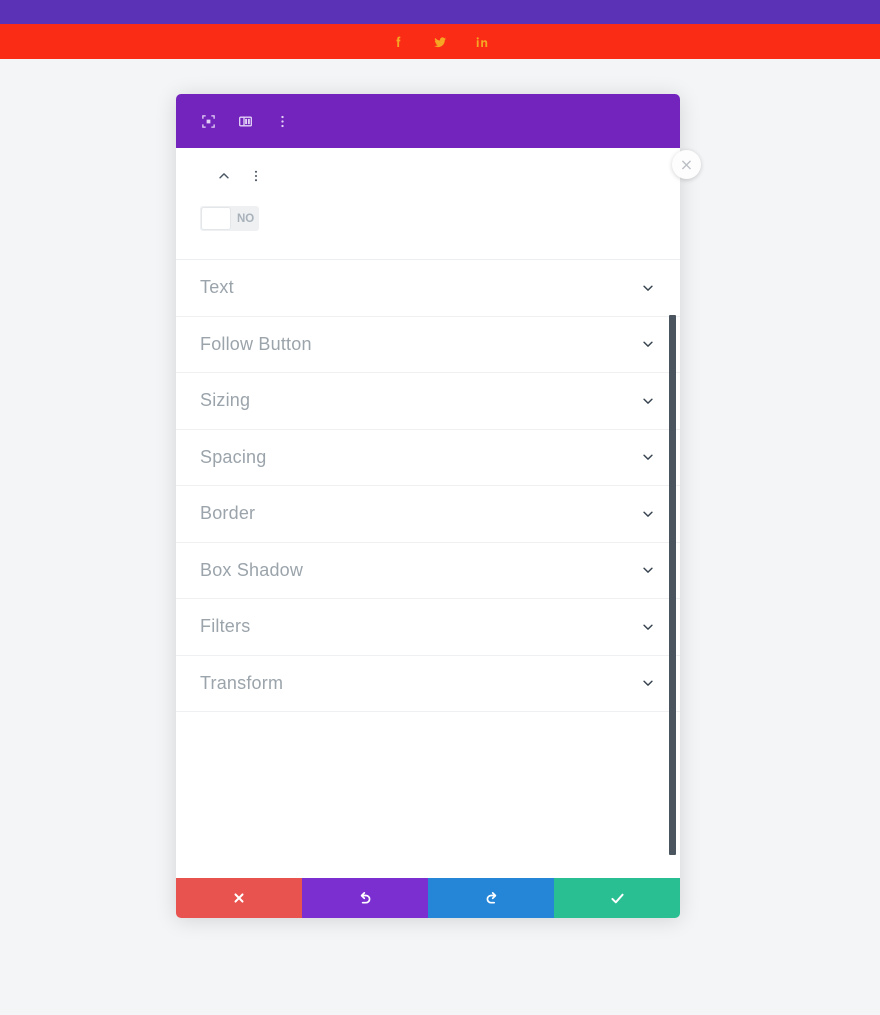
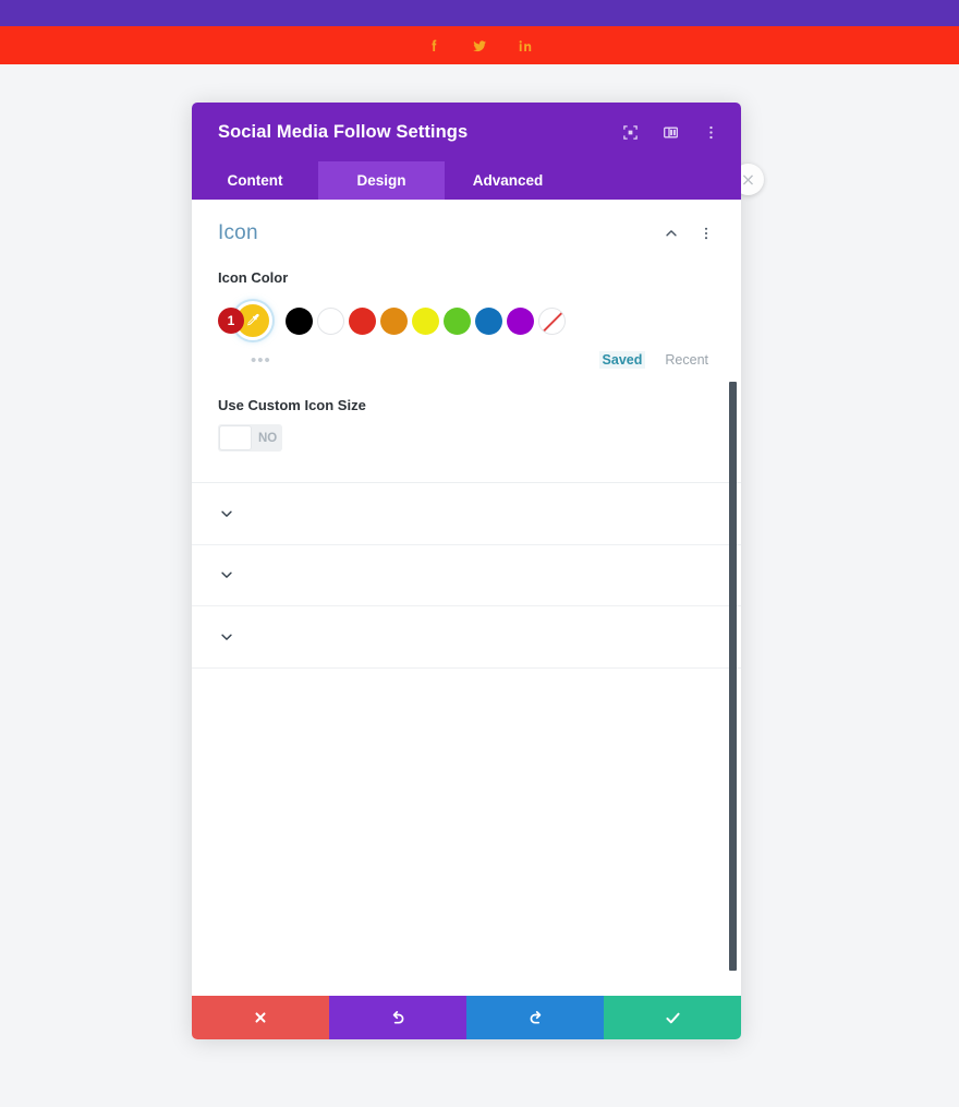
  ×
+ Social Media Follow Settings
+ Content
+ Design
+ Advanced
+ Icon
+ Icon Color
+ 1
+ •••
+ Saved
+ Recent
+ Use Custom Icon Size
  NO
- Text
- Follow Button
- Sizing
- Spacing
- Border
- Box Shadow
- Filters
- Transform
